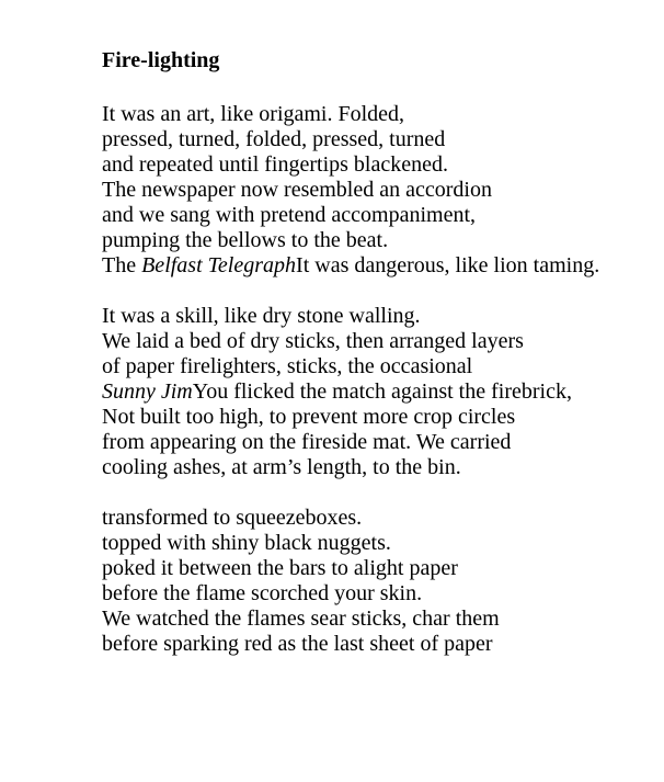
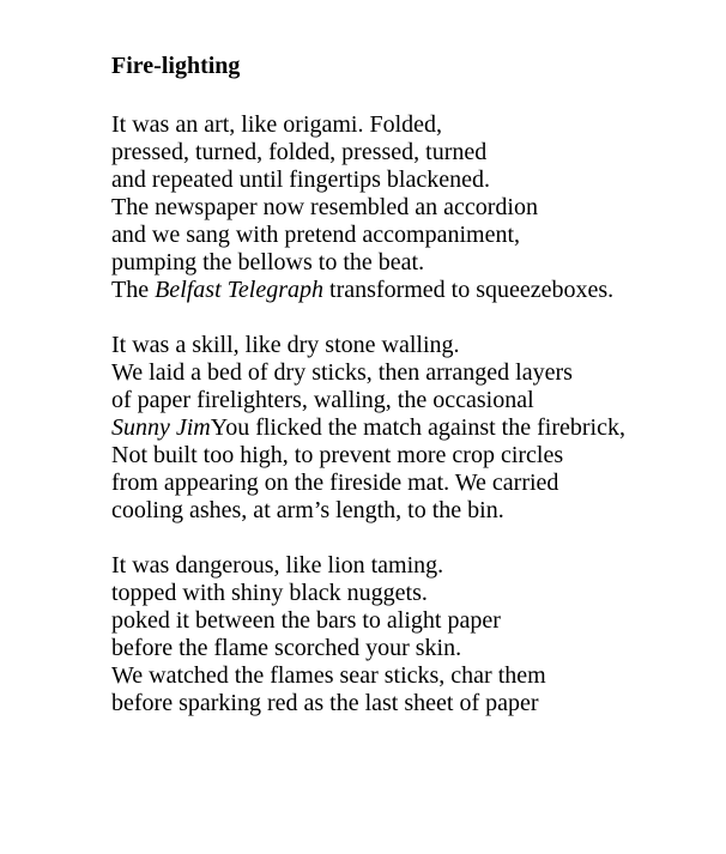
  Fire-lighting
  It was an art, like origami. Folded,
  pressed, turned, folded, pressed, turned
  and repeated until fingertips blackened.
  The newspaper now resembled an accordion
  and we sang with pretend accompaniment,
  pumping the bellows to the beat.
- The Belfast TelegraphIt was dangerous, like lion taming.
+ The Belfast Telegraph transformed to squeezeboxes.
  It was a skill, like dry stone walling.
  We laid a bed of dry sticks, then arranged layers
- of paper firelighters, sticks, the occasional
+ of paper firelighters, walling, the occasional
  Sunny JimYou flicked the match against the firebrick,
  Not built too high, to prevent more crop circles
  from appearing on the fireside mat. We carried
  cooling ashes, at arm’s length, to the bin.
- transformed to squeezeboxes.
+ It was dangerous, like lion taming.
  topped with shiny black nuggets.
  poked it between the bars to alight paper
  before the flame scorched your skin.
  We watched the flames sear sticks, char them
  before sparking red as the last sheet of paper
